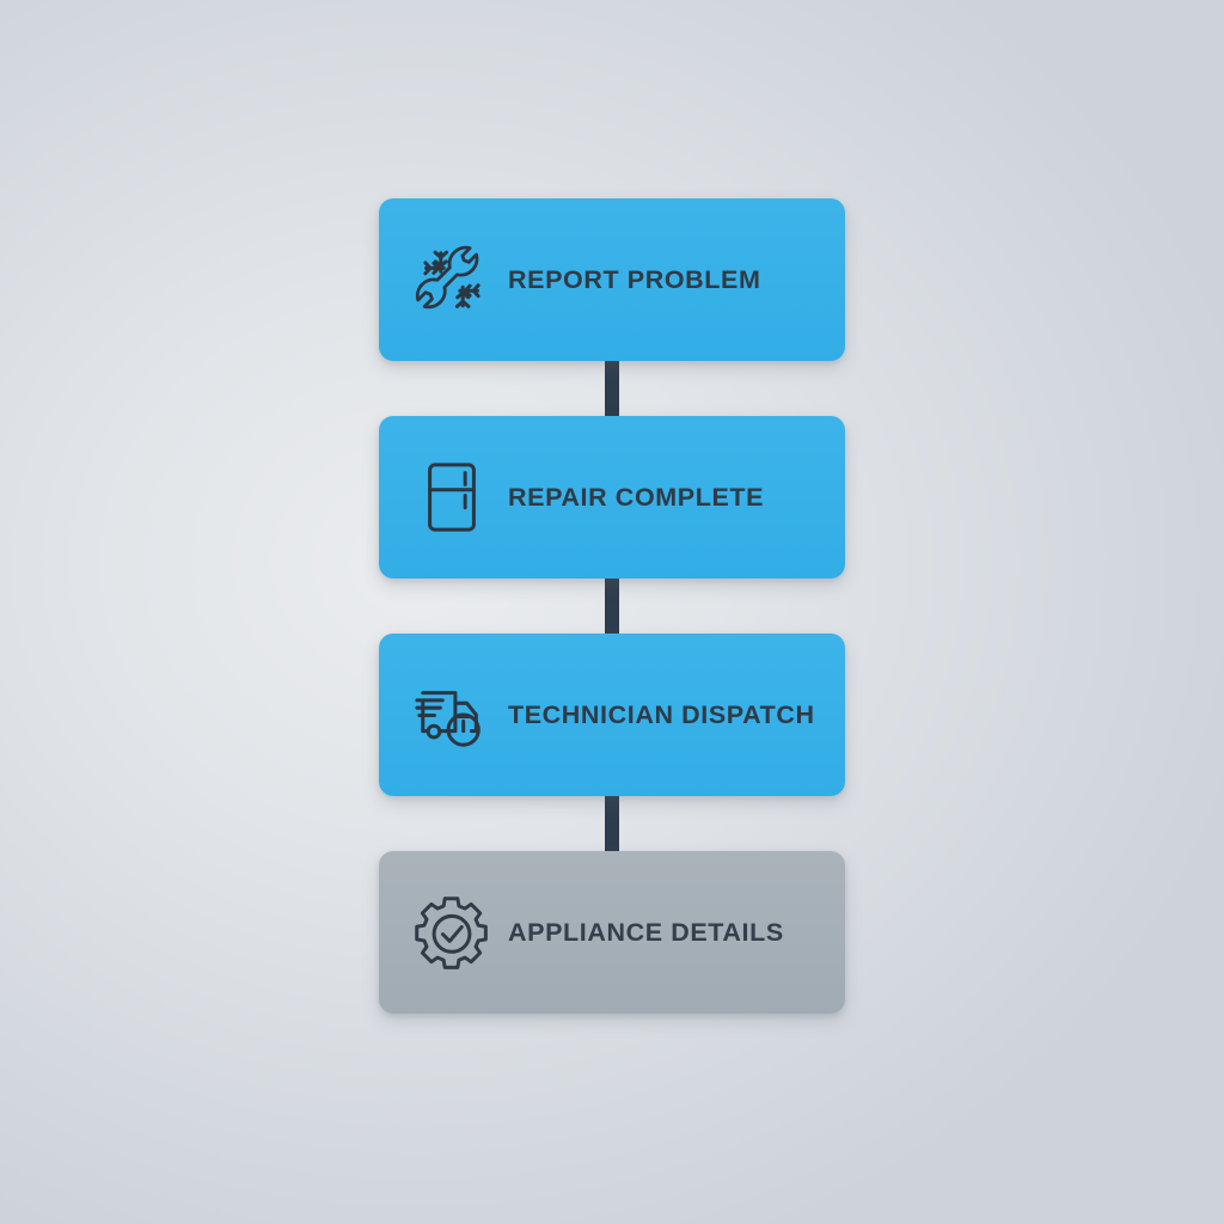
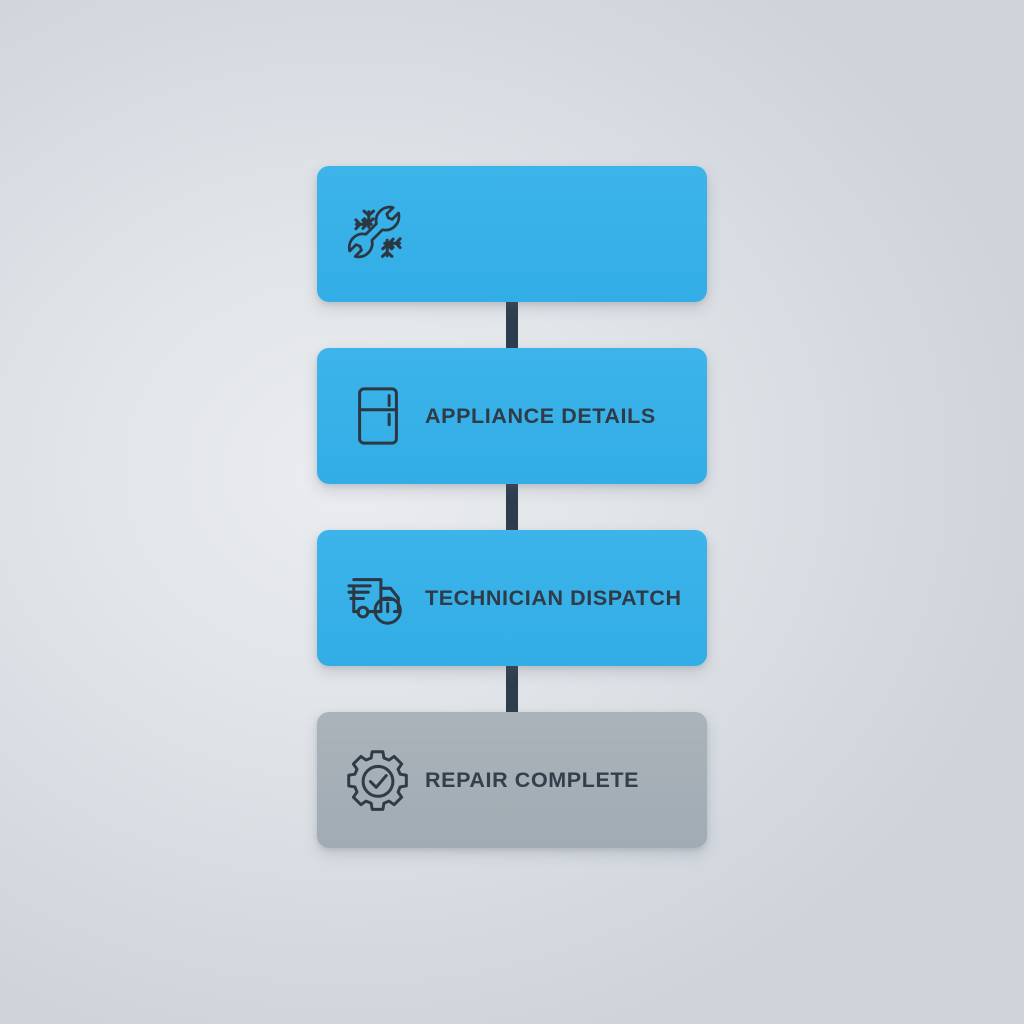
- REPORT PROBLEM
- REPAIR COMPLETE
+ APPLIANCE DETAILS
  TECHNICIAN DISPATCH
- APPLIANCE DETAILS
+ REPAIR COMPLETE
